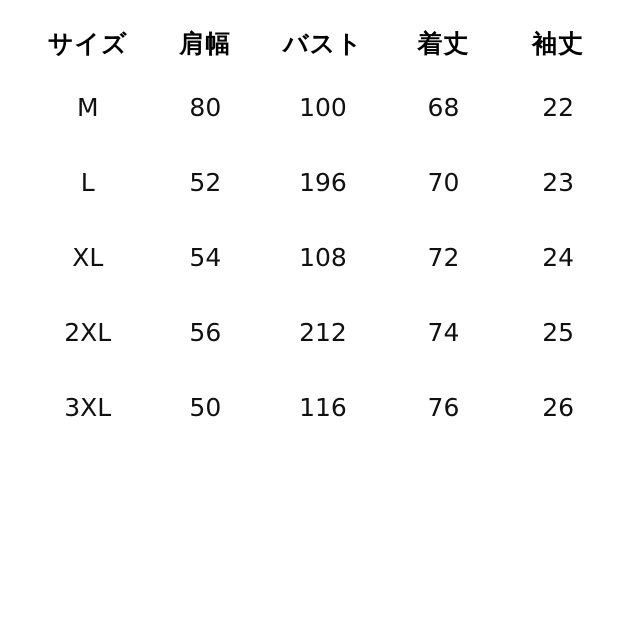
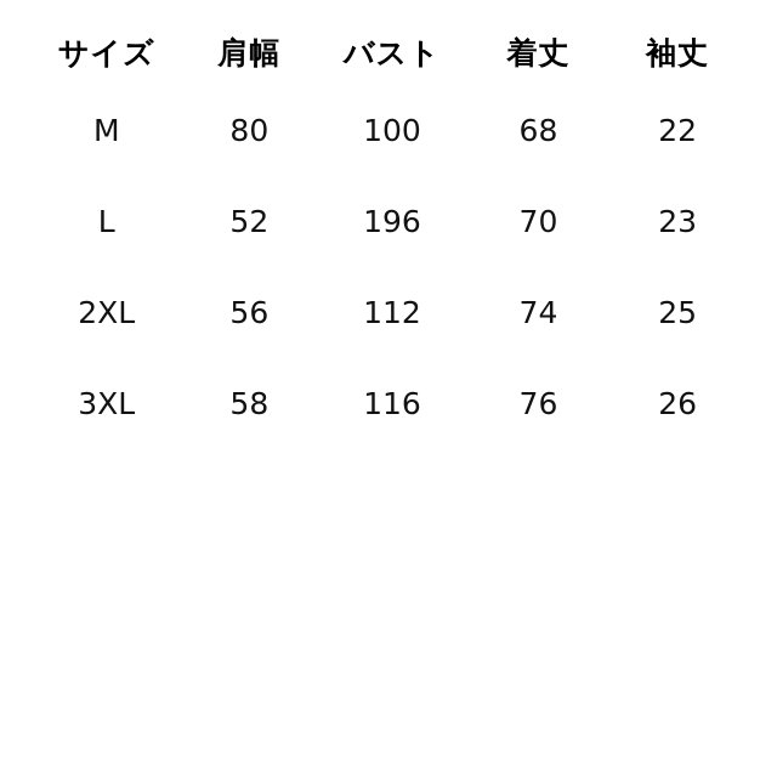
  サイズ	肩幅	バスト	着丈	袖丈
  M	80	100	68	22
  L	52	196	70	23
- XL	54	108	72	24
- 2XL	56	212	74	25
+ 2XL	56	112	74	25
- 3XL	50	116	76	26
+ 3XL	58	116	76	26
